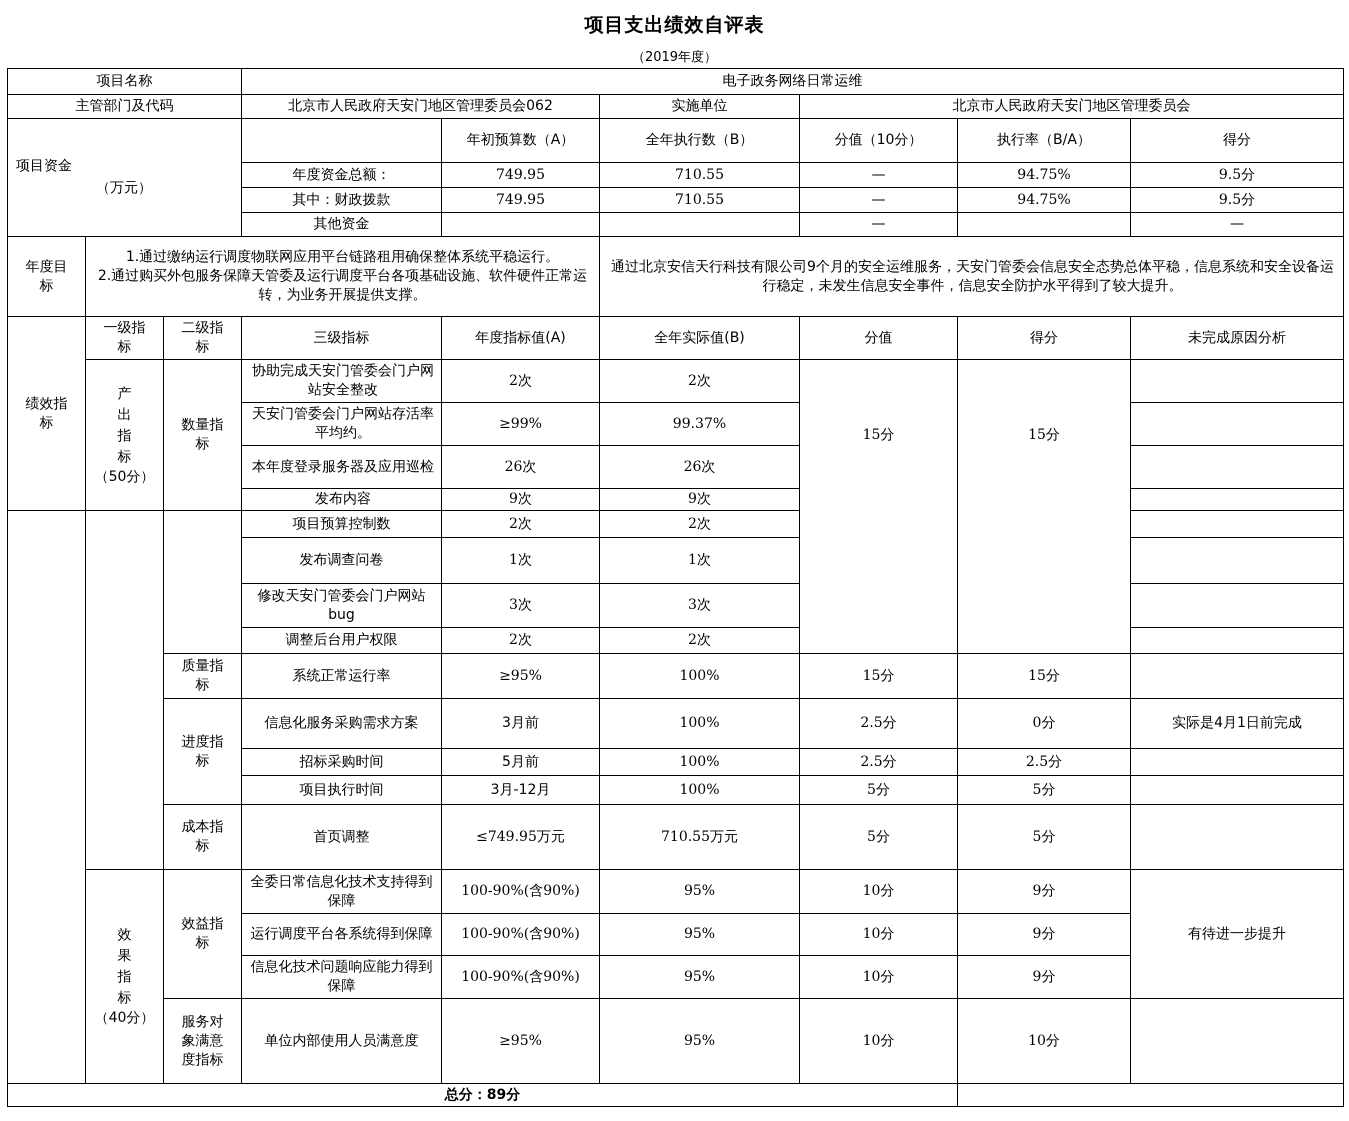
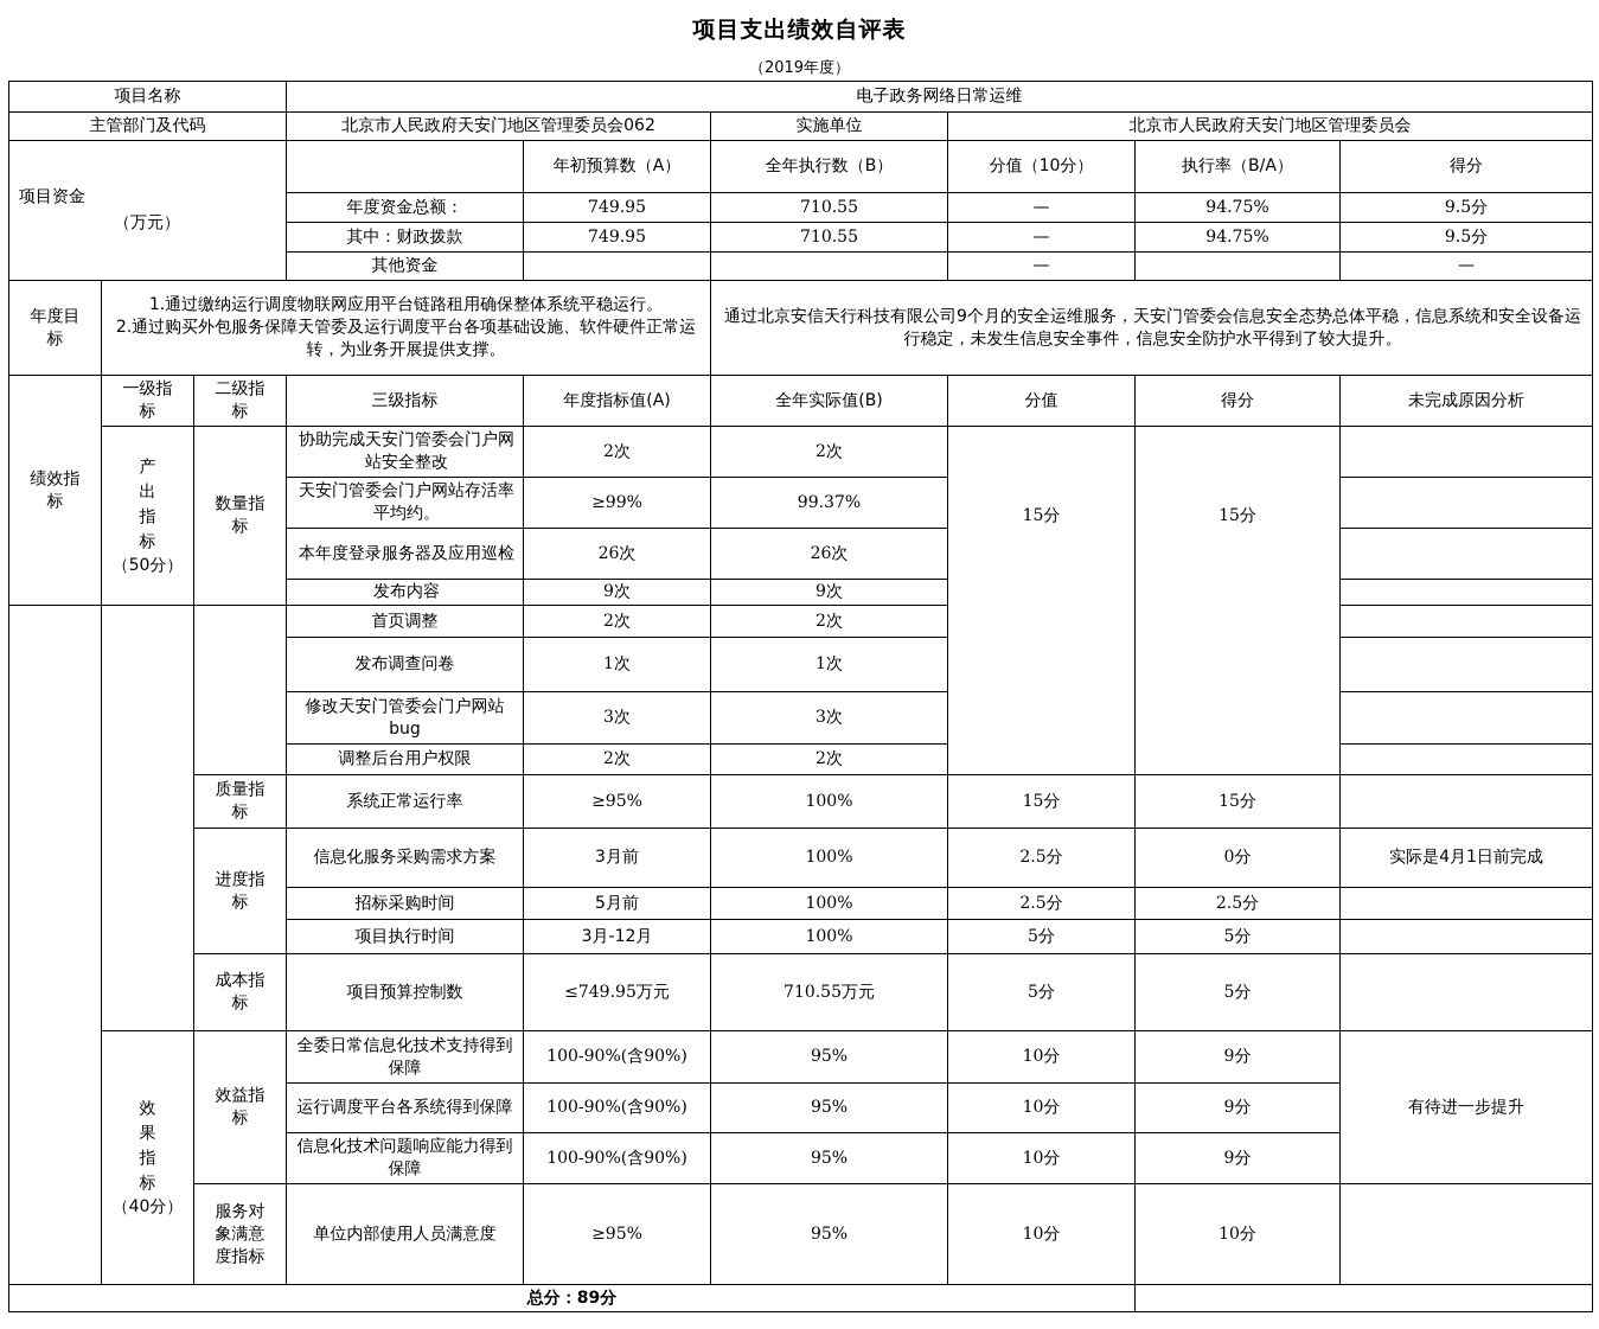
  项目支出绩效自评表
  （2019年度）
  项目名称	电子政务网络日常运维
  主管部门及代码	北京市人民政府天安门地区管理委员会062	实施单位	北京市人民政府天安门地区管理委员会
  项目资金 （万元）		年初预算数（A）	全年执行数（B）	分值（10分）	执行率（B/A）	得分
  年度资金总额：	749.95	710.55	—	94.75%	9.5分
  其中：财政拨款	749.95	710.55	—	94.75%	9.5分
  其他资金			—		—
  年度目标	1.通过缴纳运行调度物联网应用平台链路租用确保整体系统平稳运行。 2.通过购买外包服务保障天管委及运行调度平台各项基础设施、软件硬件正常运转，为业务开展提供支撑。	通过北京安信天行科技有限公司9个月的安全运维服务，天安门管委会信息安全态势总体平稳，信息系统和安全设备运行稳定，未发生信息安全事件，信息安全防护水平得到了较大提升。
  绩效指标	一级指标	二级指标	三级指标	年度指标值(A)	全年实际值(B)	分值	得分	未完成原因分析
  产出指标 （50分）	数量指标	协助完成天安门管委会门户网站安全整改	2次	2次	15分	15分
  天安门管委会门户网站存活率平均约。	≥99%	99.37%
  本年度登录服务器及应用巡检	26次	26次
  发布内容	9次	9次
- 			项目预算控制数	2次	2次
+ 			首页调整	2次	2次
  发布调查问卷	1次	1次
  修改天安门管委会门户网站bug	3次	3次
  调整后台用户权限	2次	2次
  质量指标	系统正常运行率	≥95%	100%	15分	15分
  进度指标	信息化服务采购需求方案	3月前	100%	2.5分	0分	实际是4月1日前完成
  招标采购时间	5月前	100%	2.5分	2.5分
  项目执行时间	3月-12月	100%	5分	5分
- 成本指标	首页调整	≤749.95万元	710.55万元	5分	5分
+ 成本指标	项目预算控制数	≤749.95万元	710.55万元	5分	5分
  效果指标 （40分）	效益指标	全委日常信息化技术支持得到保障	100-90%(含90%)	95%	10分	9分	有待进一步提升
  运行调度平台各系统得到保障	100-90%(含90%)	95%	10分	9分
  信息化技术问题响应能力得到保障	100-90%(含90%)	95%	10分	9分
  服务对象满意度指标	单位内部使用人员满意度	≥95%	95%	10分	10分
  总分：89分
